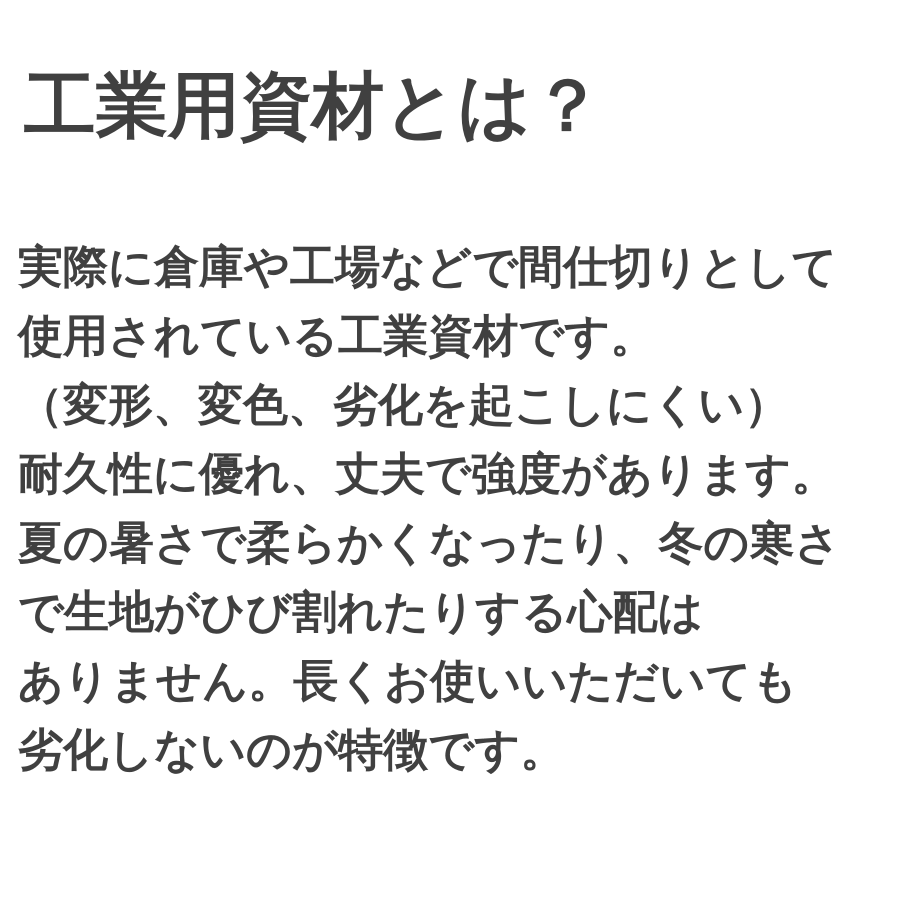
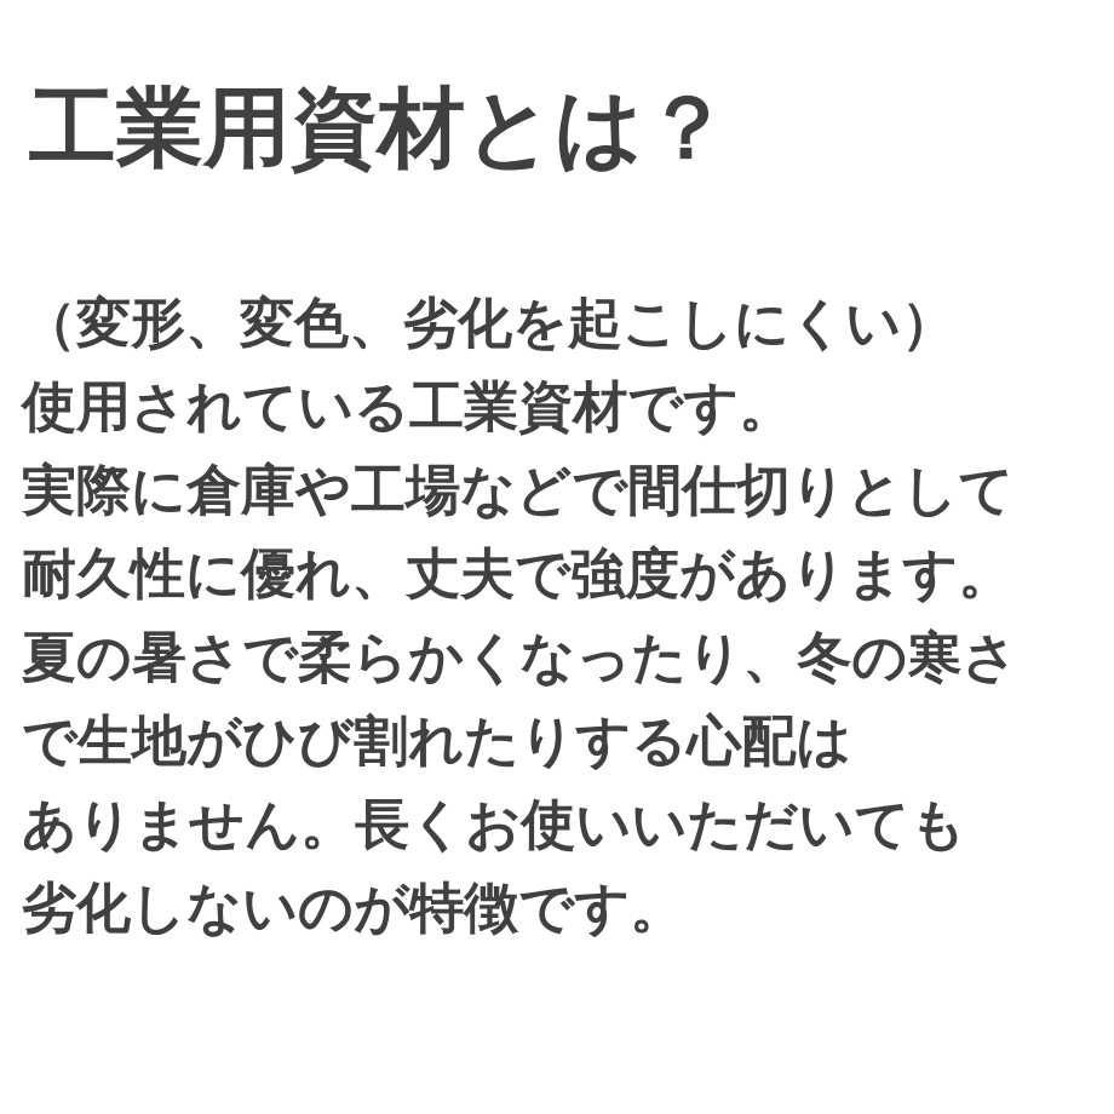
  工業用資材とは？
- 実際に倉庫や工場などで間仕切りとして
+ （変形、変色、劣化を起こしにくい）
  使用されている工業資材です。
- （変形、変色、劣化を起こしにくい）
+ 実際に倉庫や工場などで間仕切りとして
  耐久性に優れ、丈夫で強度があります。
  夏の暑さで柔らかくなったり、冬の寒さ
  で生地がひび割れたりする心配は
  ありません。長くお使いいただいても
  劣化しないのが特徴です。
